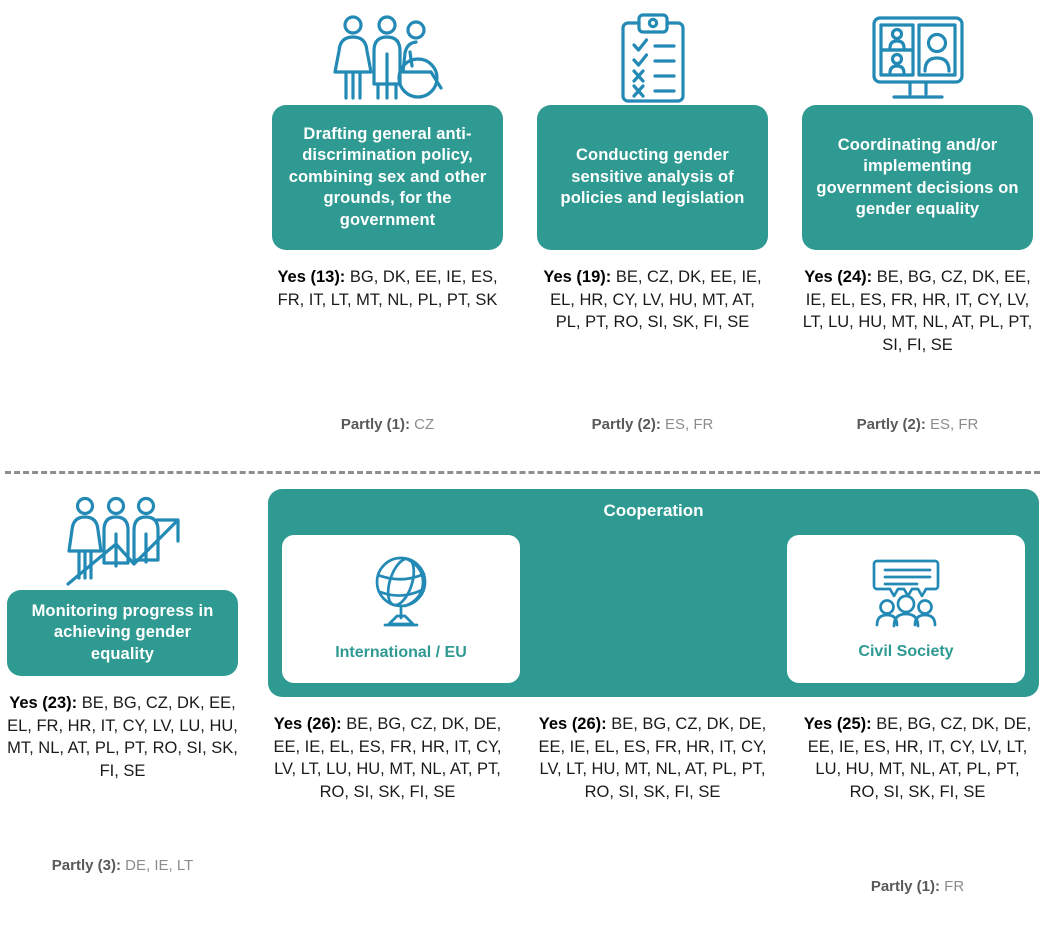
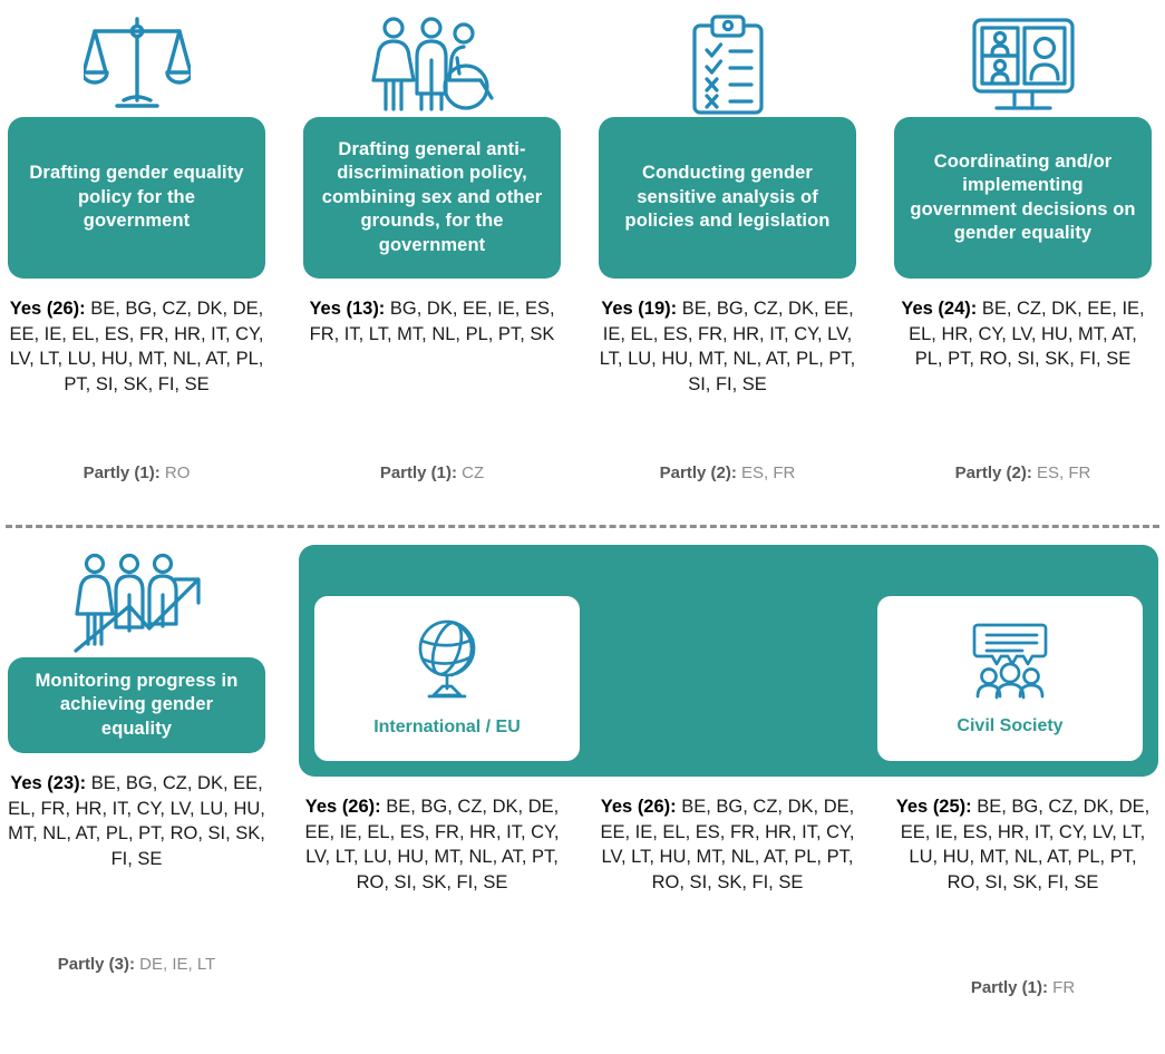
+ Drafting gender equality policy for the government
+ Yes (26): BE, BG, CZ, DK, DE, EE, IE, EL, ES, FR, HR, IT, CY, LV, LT, LU, HU, MT, NL, AT, PL, PT, SI, SK, FI, SE
+ Partly (1): RO
  Drafting general anti-discrimination policy, combining sex and other grounds, for the government
  Yes (13): BG, DK, EE, IE, ES, FR, IT, LT, MT, NL, PL, PT, SK
  Partly (1): CZ
  Conducting gender sensitive analysis of policies and legislation
- Yes (19): BE, CZ, DK, EE, IE, EL, HR, CY, LV, HU, MT, AT, PL, PT, RO, SI, SK, FI, SE
+ Yes (19): BE, BG, CZ, DK, EE, IE, EL, ES, FR, HR, IT, CY, LV, LT, LU, HU, MT, NL, AT, PL, PT, SI, FI, SE
  Partly (2): ES, FR
  Coordinating and/or implementing government decisions on gender equality
- Yes (24): BE, BG, CZ, DK, EE, IE, EL, ES, FR, HR, IT, CY, LV, LT, LU, HU, MT, NL, AT, PL, PT, SI, FI, SE
+ Yes (24): BE, CZ, DK, EE, IE, EL, HR, CY, LV, HU, MT, AT, PL, PT, RO, SI, SK, FI, SE
  Partly (2): ES, FR
  Monitoring progress in achieving gender equality
  Yes (23): BE, BG, CZ, DK, EE, EL, FR, HR, IT, CY, LV, LU, HU, MT, NL, AT, PL, PT, RO, SI, SK, FI, SE
  Partly (3): DE, IE, LT
- Cooperation
  International / EU
  Civil Society
  Yes (26): BE, BG, CZ, DK, DE, EE, IE, EL, ES, FR, HR, IT, CY, LV, LT, LU, HU, MT, NL, AT, PT, RO, SI, SK, FI, SE
  Yes (26): BE, BG, CZ, DK, DE, EE, IE, EL, ES, FR, HR, IT, CY, LV, LT, HU, MT, NL, AT, PL, PT, RO, SI, SK, FI, SE
  Yes (25): BE, BG, CZ, DK, DE, EE, IE, ES, HR, IT, CY, LV, LT, LU, HU, MT, NL, AT, PL, PT, RO, SI, SK, FI, SE
  Partly (1): FR
